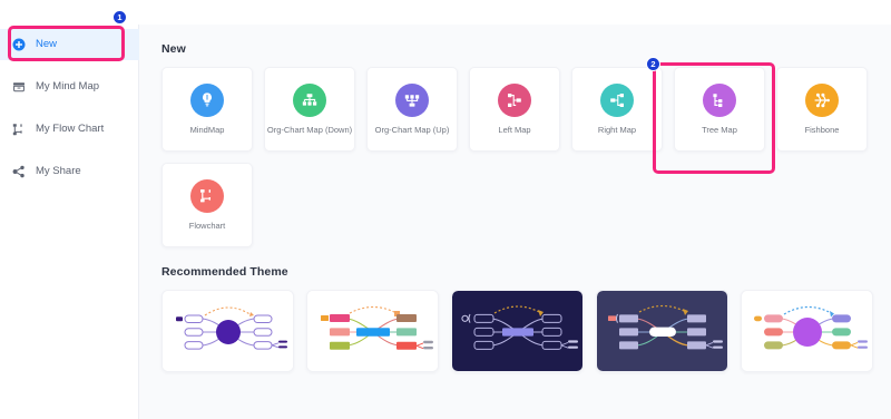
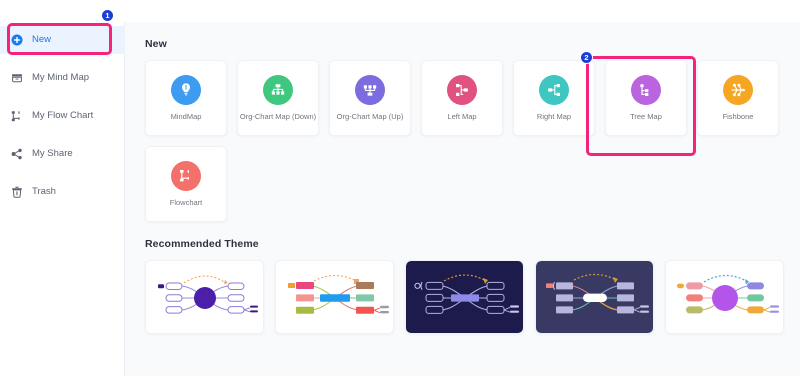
  New
  My Mind Map
  My Flow Chart
  My Share
+ Trash
  New
  MindMap
  Org-Chart Map (Down)
  Org-Chart Map (Up)
  Left Map
  Right Map
  Tree Map
  Fishbone
  Flowchart
  Recommended Theme
  1
  2
